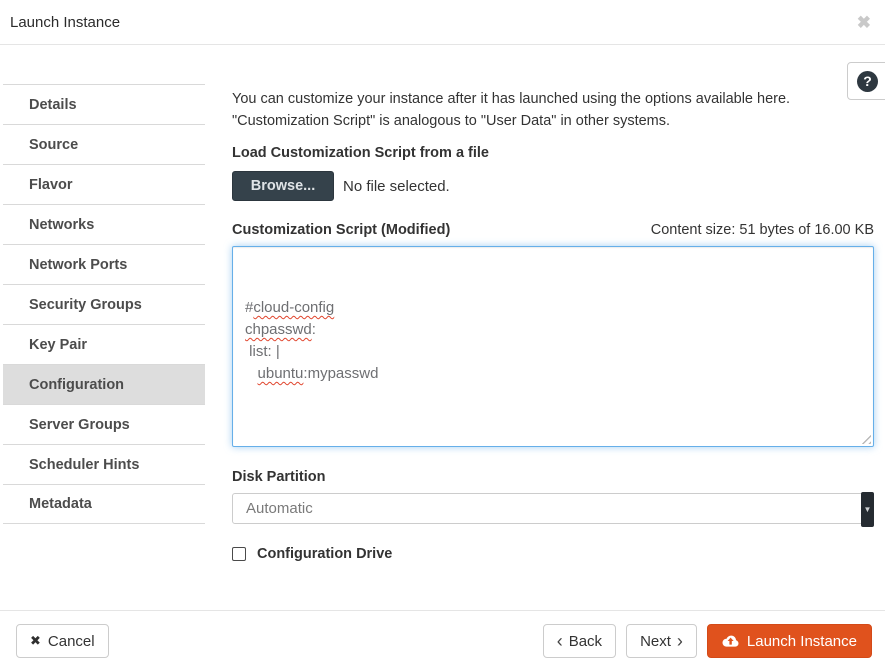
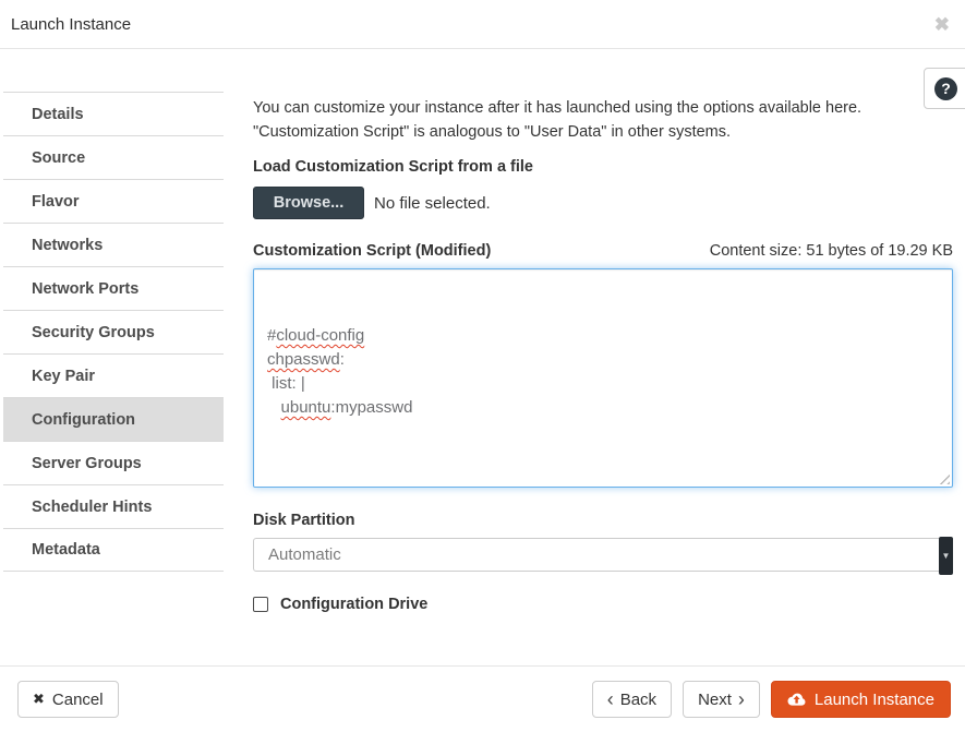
  Launch Instance
  ✖
  Details
  Source
  Flavor
  Networks
  Network Ports
  Security Groups
  Key Pair
  Configuration
  Server Groups
  Scheduler Hints
  Metadata
  ?
  You can customize your instance after it has launched using the options available here. "Customization Script" is analogous to "User Data" in other systems.
  Load Customization Script from a file
  Browse...
  No file selected.
  Customization Script (Modified)
- Content size: 51 bytes of 16.00 KB
+ Content size: 51 bytes of 19.29 KB
  #cloud-config
  chpasswd:
  list: |
  ubuntu:mypasswd
  Disk Partition
  Automatic
  ▼
  Configuration Drive
  ✖
  Cancel
  ‹
  Back
  Next
  ›
  Launch Instance
